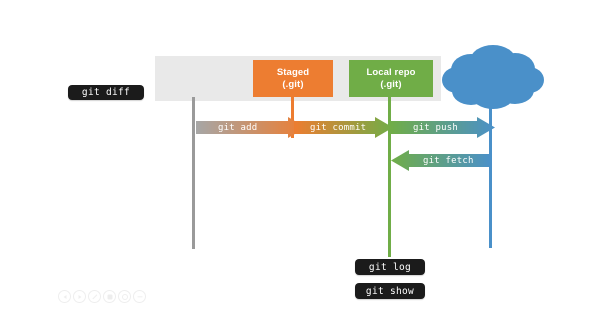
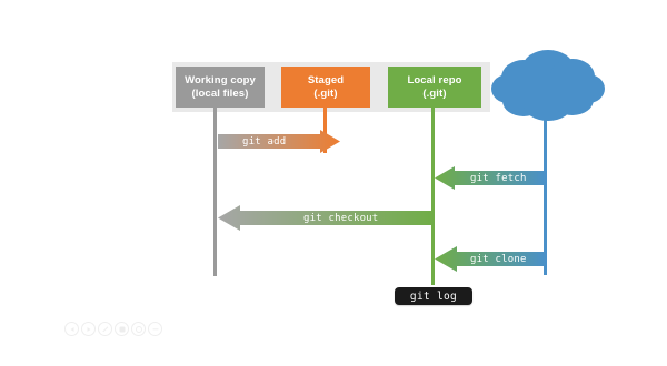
  git add
- git commit
- git push
  git fetch
+ git checkout
+ git clone
+ Working copy
+ (local files)
  Staged
  (.git)
  Local repo
  (.git)
- git diff
  git log
- git show
